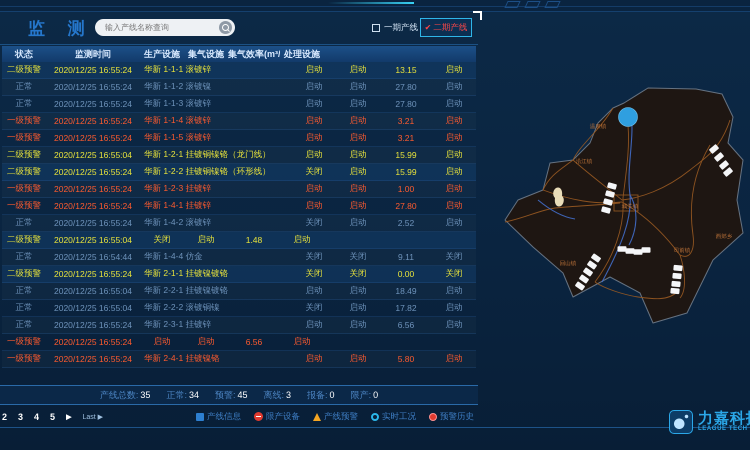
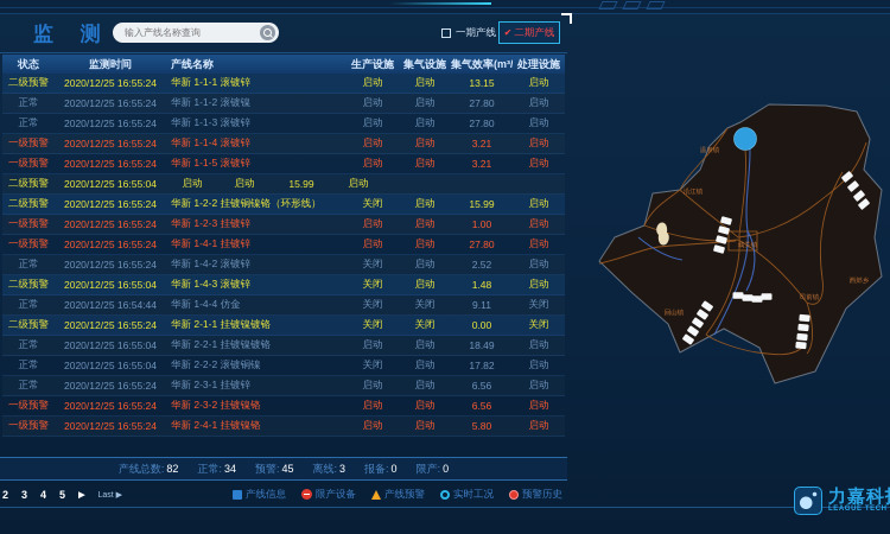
  监 测
  输入产线名称查询
  一期产线
  ✔
  二期产线
  状态
  监测时间
+ 产线名称
  生产设施
  集气设施
  集气效率(m³/
  处理设施
  二级预警
  2020/12/25 16:55:24
  华新 1-1-1 滚镀锌
  启动
  启动
  13.15
  启动
  正常
  2020/12/25 16:55:24
  华新 1-1-2 滚镀镍
  启动
  启动
  27.80
  启动
  正常
  2020/12/25 16:55:24
  华新 1-1-3 滚镀锌
  启动
  启动
  27.80
  启动
  一级预警
  2020/12/25 16:55:24
  华新 1-1-4 滚镀锌
  启动
  启动
  3.21
  启动
  一级预警
  2020/12/25 16:55:24
  华新 1-1-5 滚镀锌
  启动
  启动
  3.21
  启动
  二级预警
  2020/12/25 16:55:04
- 华新 1-2-1 挂镀铜镍铬（龙门线）
  启动
  启动
  15.99
  启动
  二级预警
  2020/12/25 16:55:24
  华新 1-2-2 挂镀铜镍铬（环形线）
  关闭
  启动
  15.99
  启动
  一级预警
  2020/12/25 16:55:24
  华新 1-2-3 挂镀锌
  启动
  启动
  1.00
  启动
  一级预警
  2020/12/25 16:55:24
  华新 1-4-1 挂镀锌
  启动
  启动
  27.80
  启动
  正常
  2020/12/25 16:55:24
  华新 1-4-2 滚镀锌
  关闭
  启动
  2.52
  启动
  二级预警
  2020/12/25 16:55:04
+ 华新 1-4-3 滚镀锌
  关闭
  启动
  1.48
  启动
  正常
  2020/12/25 16:54:44
  华新 1-4-4 仿金
  关闭
  关闭
  9.11
  关闭
  二级预警
  2020/12/25 16:55:24
  华新 2-1-1 挂镀镍镀铬
  关闭
  关闭
  0.00
  关闭
  正常
  2020/12/25 16:55:04
  华新 2-2-1 挂镀镍镀铬
  启动
  启动
  18.49
  启动
  正常
  2020/12/25 16:55:04
  华新 2-2-2 滚镀铜镍
  关闭
  启动
  17.82
  启动
  正常
  2020/12/25 16:55:24
  华新 2-3-1 挂镀锌
  启动
  启动
  6.56
  启动
  一级预警
  2020/12/25 16:55:24
+ 华新 2-3-2 挂镀镍铬
  启动
  启动
  6.56
  启动
  一级预警
  2020/12/25 16:55:24
  华新 2-4-1 挂镀镍铬
  启动
  启动
  5.80
  启动
- 产线总数: 35
+ 产线总数: 82
  正常: 34
  预警: 45
  离线: 3
  报备: 0
  限产: 0
  2
  3
  4
  5
  产线信息
  限产设备
  产线预警
  实时工况
  预警历史
  力嘉科
